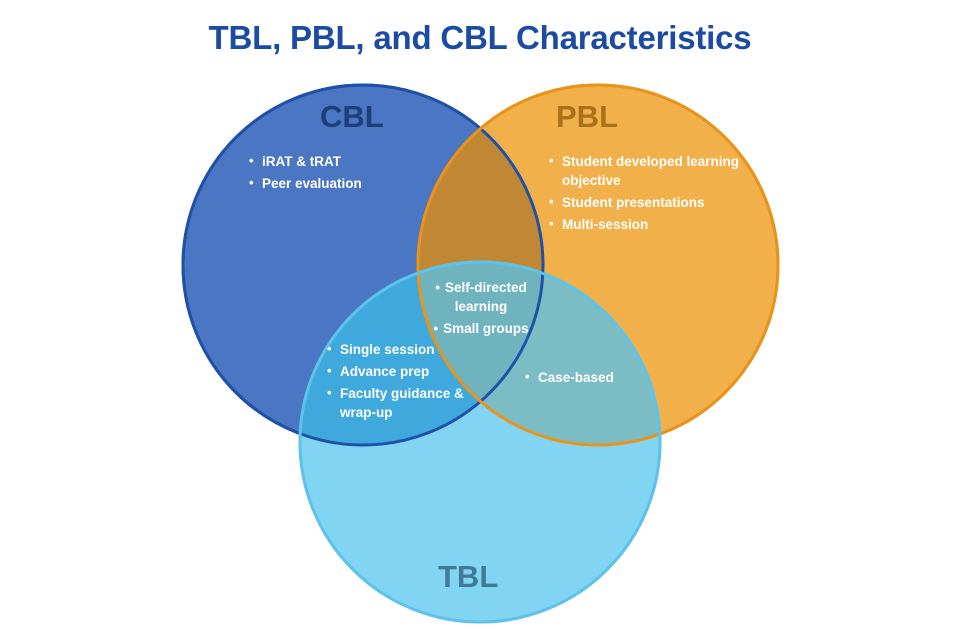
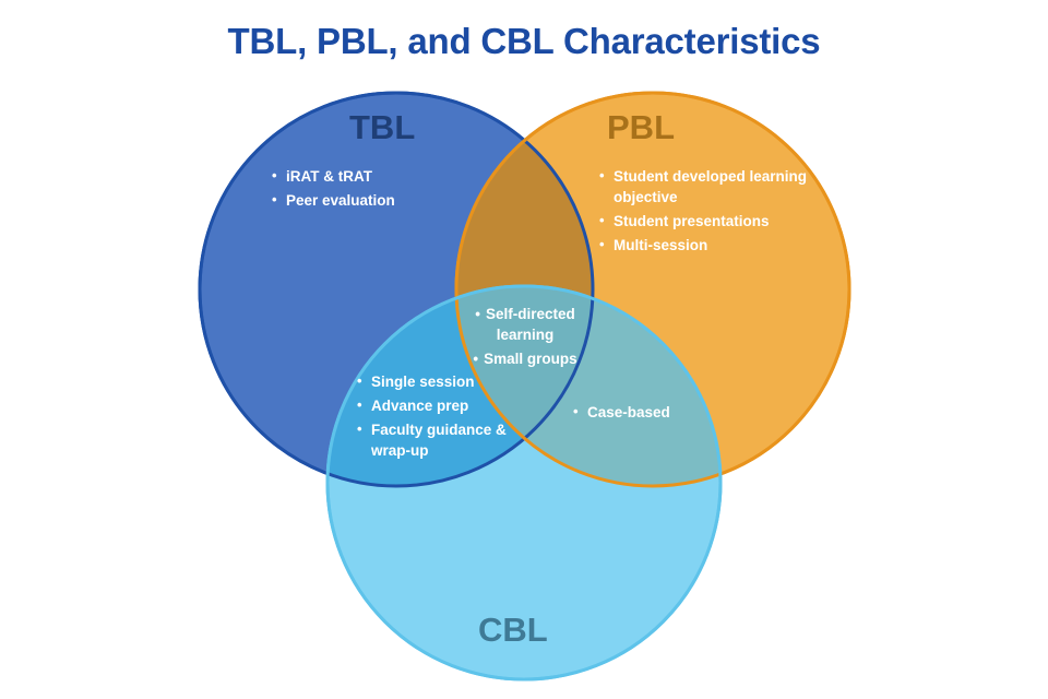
  TBL, PBL, and CBL Characteristics
- CBL
+ TBL
  PBL
- TBL
+ CBL
  iRAT & tRAT
  Peer evaluation
  Student developed learning objective
  Student presentations
  Multi-session
  Single session
  Advance prep
  Faculty guidance & wrap-up
  Case-based
  • Self-directed learning
  • Small groups
